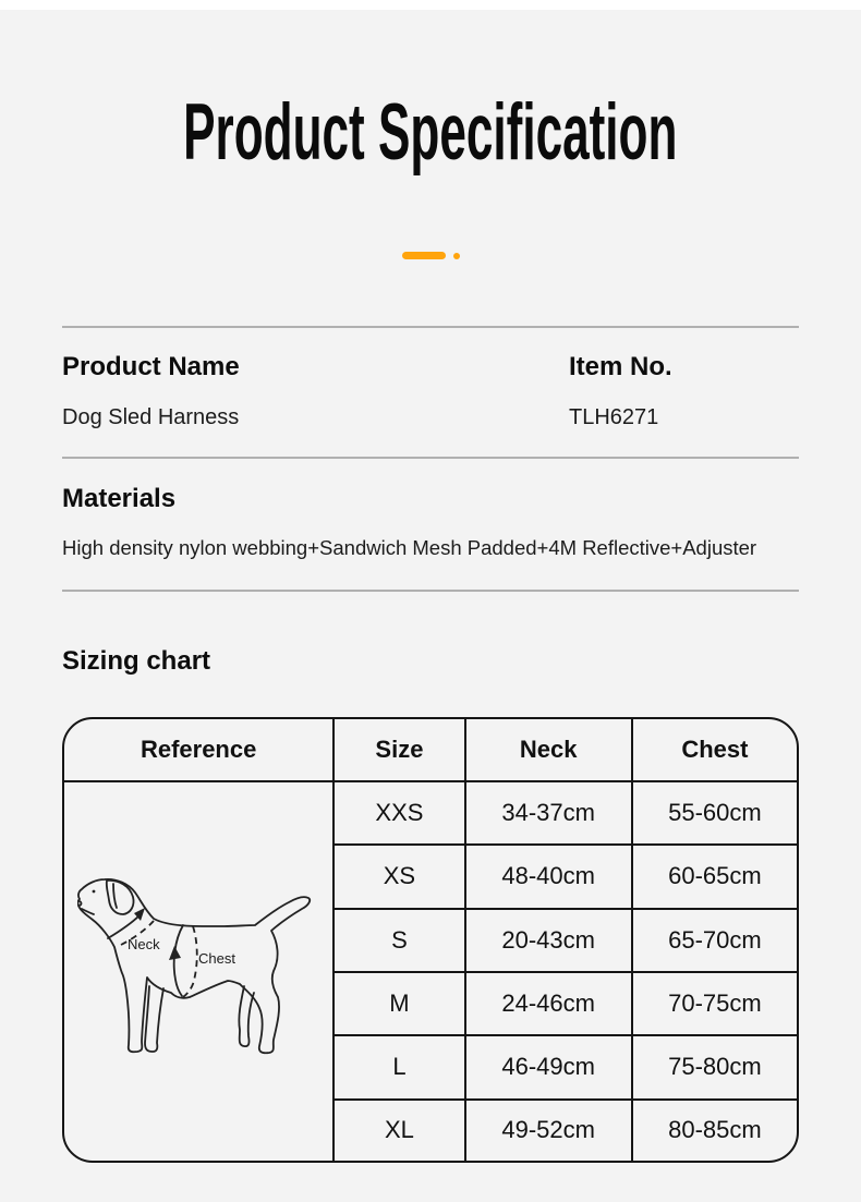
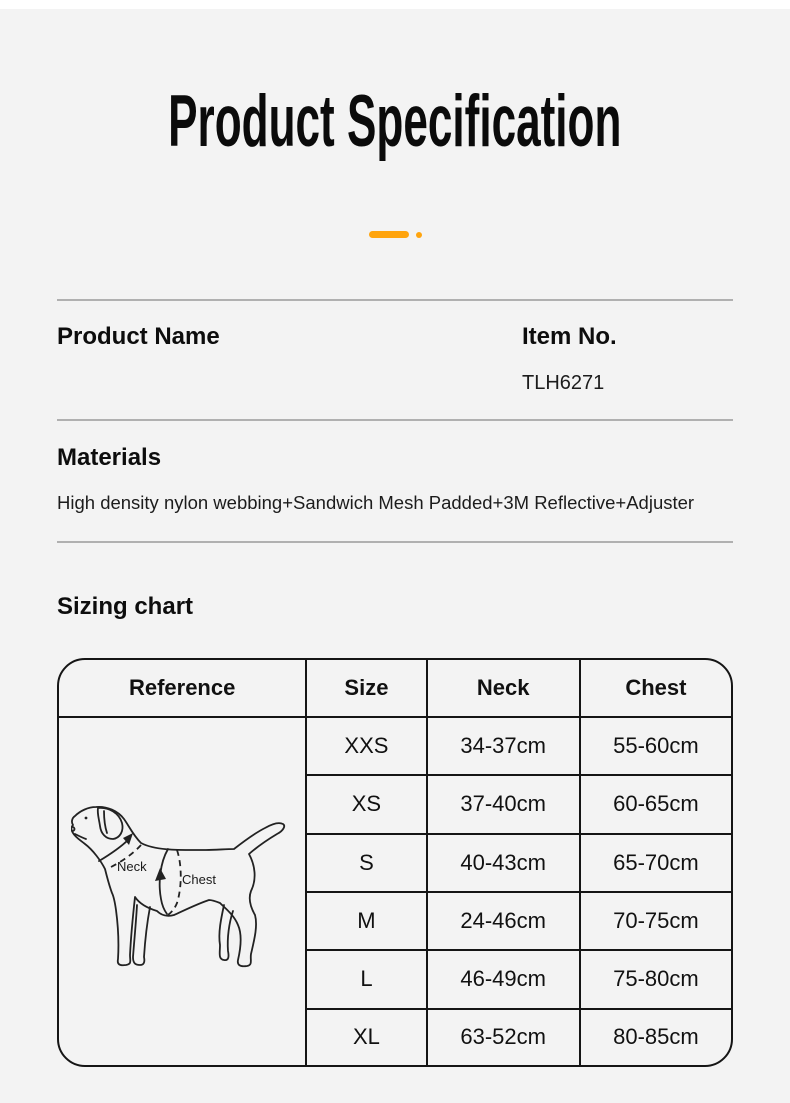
  Product Specification
  Product Name
  Item No.
- Dog Sled Harness
  TLH6271
  Materials
- High density nylon webbing+Sandwich Mesh Padded+4M Reflective+Adjuster
+ High density nylon webbing+Sandwich Mesh Padded+3M Reflective+Adjuster
  Sizing chart
  Reference	Size	Neck	Chest
  Neck Chest	XXS	34-37cm	55-60cm
- XS	48-40cm	60-65cm
+ XS	37-40cm	60-65cm
- S	20-43cm	65-70cm
+ S	40-43cm	65-70cm
  M	24-46cm	70-75cm
  L	46-49cm	75-80cm
- XL	49-52cm	80-85cm
+ XL	63-52cm	80-85cm
